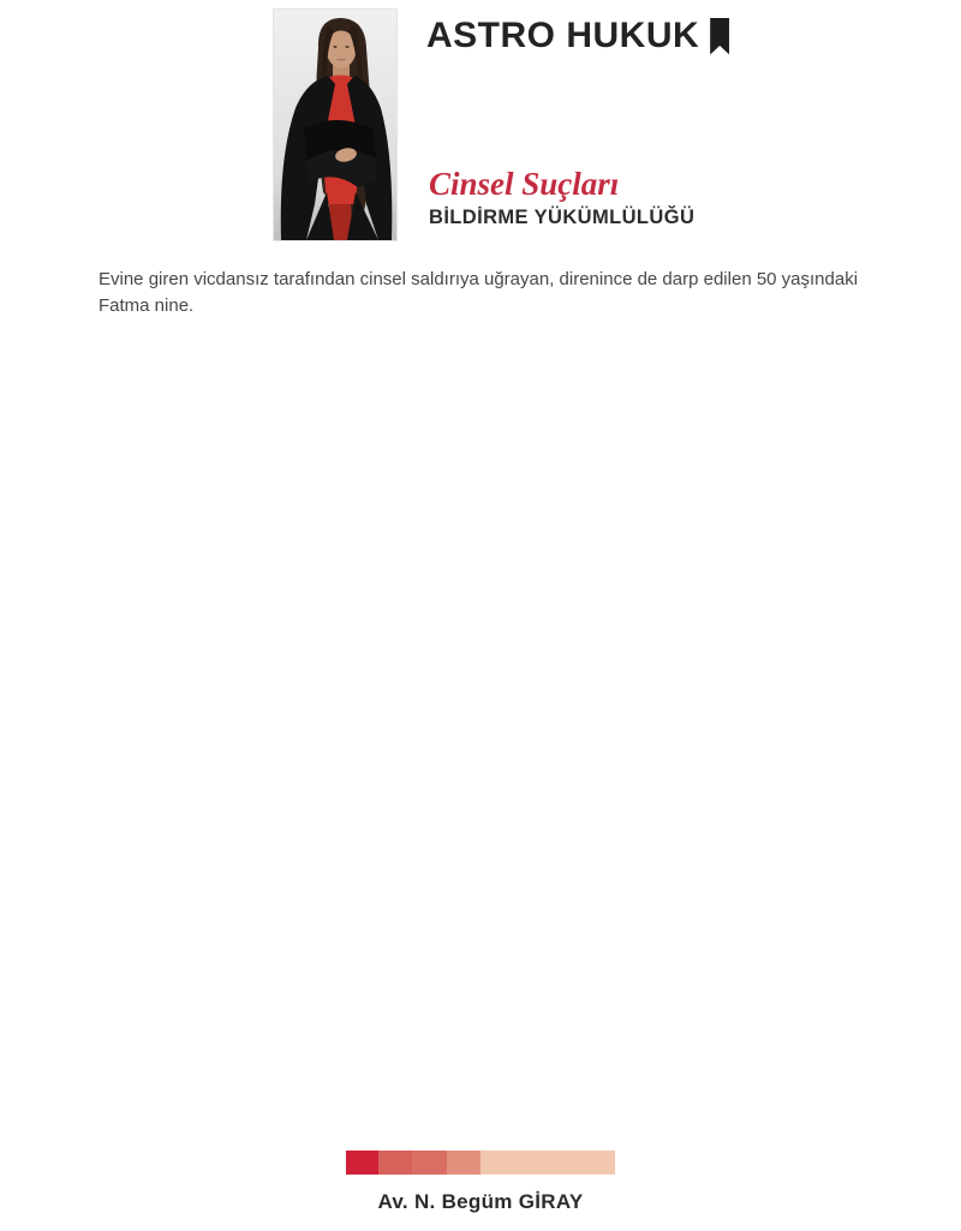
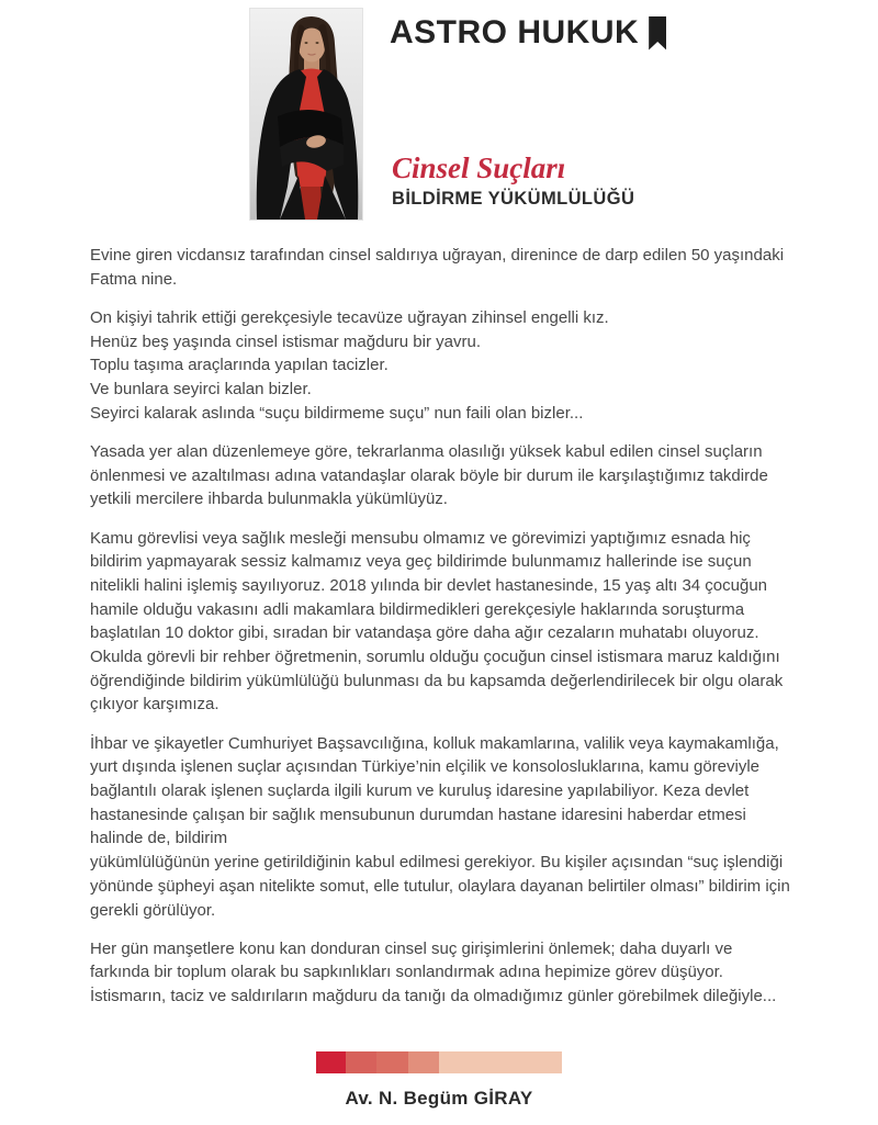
  ASTRO HUKUK
  Cinsel Suçları
  BİLDİRME YÜKÜMLÜLÜĞÜ
  Evine giren vicdansız tarafından cinsel saldırıya uğrayan, direnince de darp edilen 50 yaşındaki Fatma nine.
+ On kişiyi tahrik ettiği gerekçesiyle tecavüze uğrayan zihinsel engelli kız.
+ Henüz beş yaşında cinsel istismar mağduru bir yavru.
+ Toplu taşıma araçlarında yapılan tacizler.
+ Ve bunlara seyirci kalan bizler.
+ Seyirci kalarak aslında “suçu bildirmeme suçu” nun faili olan bizler...
+ Yasada yer alan düzenlemeye göre, tekrarlanma olasılığı yüksek kabul edilen cinsel suçların önlenmesi ve azaltılması adına vatandaşlar olarak böyle bir durum ile karşılaştığımız takdirde yetkili mercilere ihbarda bulunmakla yükümlüyüz.
+ Kamu görevlisi veya sağlık mesleği mensubu olmamız ve görevimizi yaptığımız esnada hiç bildirim yapmayarak sessiz kalmamız veya geç bildirimde bulunmamız hallerinde ise suçun nitelikli halini işlemiş sayılıyoruz. 2018 yılında bir devlet hastanesinde, 15 yaş altı 34 çocuğun hamile olduğu vakasını adli makamlara bildirmedikleri gerekçesiyle haklarında soruşturma başlatılan 10 doktor gibi, sıradan bir vatandaşa göre daha ağır cezaların muhatabı oluyoruz. Okulda görevli bir rehber öğretmenin, sorumlu olduğu çocuğun cinsel istismara maruz kaldığını öğrendiğinde bildirim yükümlülüğü bulunması da bu kapsamda değerlendirilecek bir olgu olarak çıkıyor karşımıza.
+ İhbar ve şikayetler Cumhuriyet Başsavcılığına, kolluk makamlarına, valilik veya kaymakamlığa, yurt dışında işlenen suçlar açısından Türkiye’nin elçilik ve konsolosluklarına, kamu göreviyle bağlantılı olarak işlenen suçlarda ilgili kurum ve kuruluş idaresine yapılabiliyor. Keza devlet hastanesinde çalışan bir sağlık mensubunun durumdan hastane idaresini haberdar etmesi halinde de, bildirim
+ yükümlülüğünün yerine getirildiğinin kabul edilmesi gerekiyor. Bu kişiler açısından “suç işlendiği yönünde şüpheyi aşan nitelikte somut, elle tutulur, olaylara dayanan belirtiler olması” bildirim için gerekli görülüyor.
+ Her gün manşetlere konu kan donduran cinsel suç girişimlerini önlemek; daha duyarlı ve farkında bir toplum olarak bu sapkınlıkları sonlandırmak adına hepimize görev düşüyor. İstismarın, taciz ve saldırıların mağduru da tanığı da olmadığımız günler görebilmek dileğiyle...
  Av. N. Begüm GİRAY
